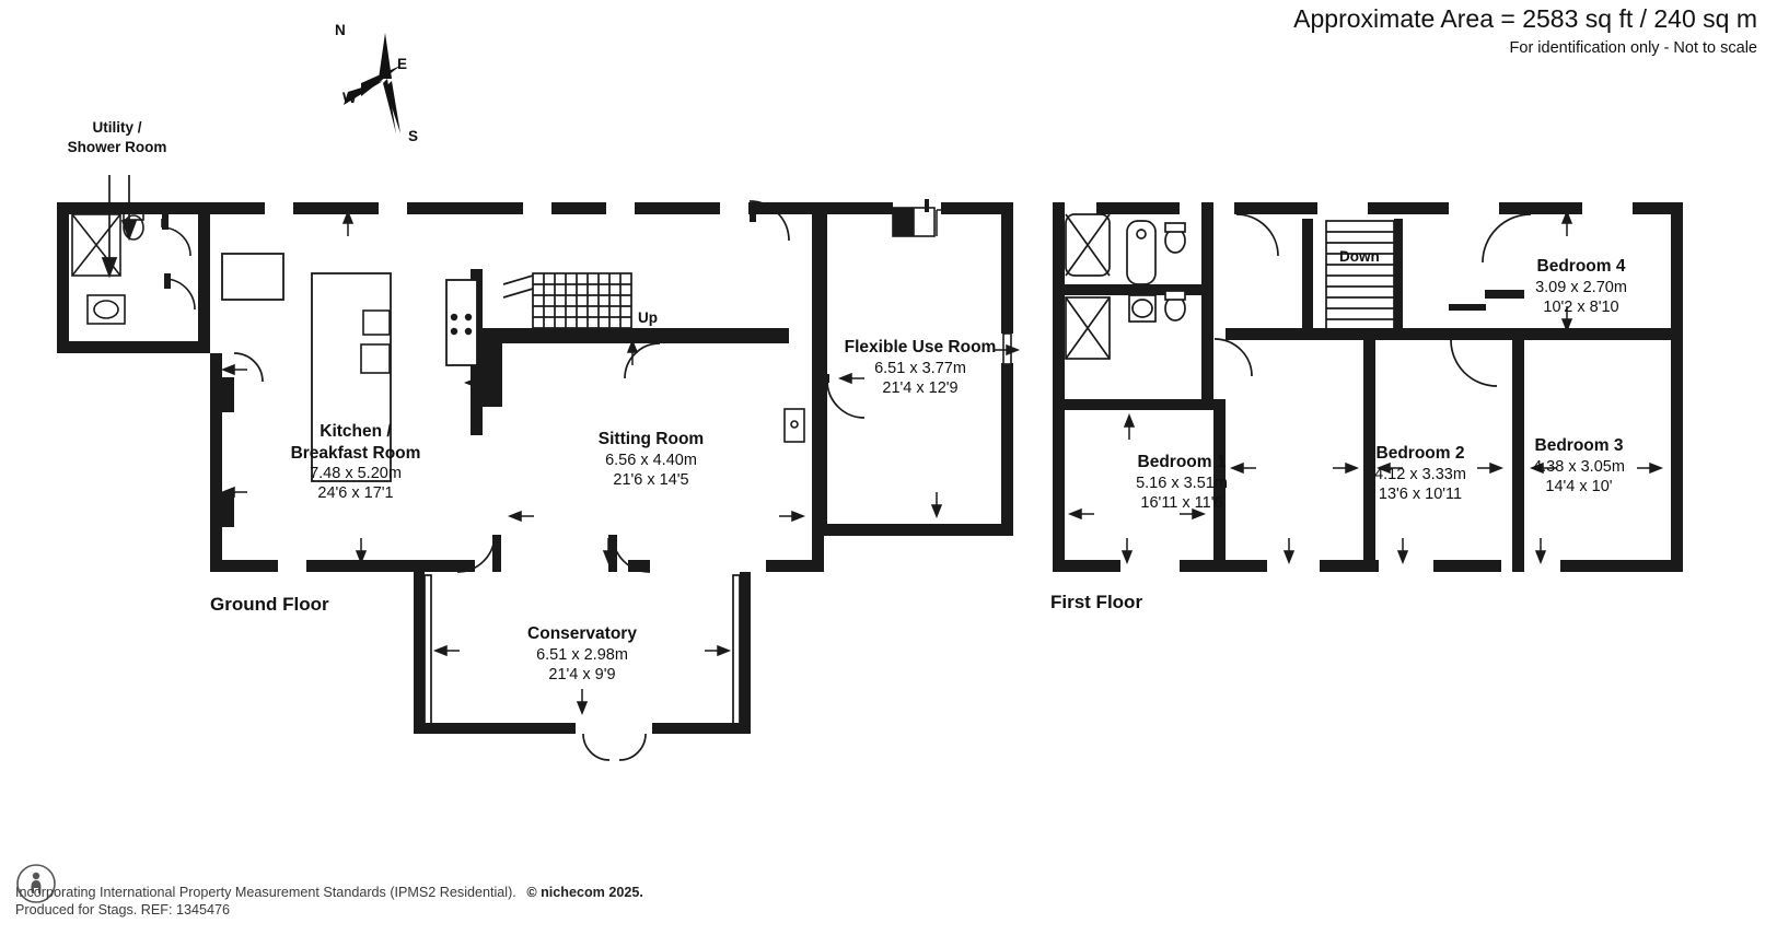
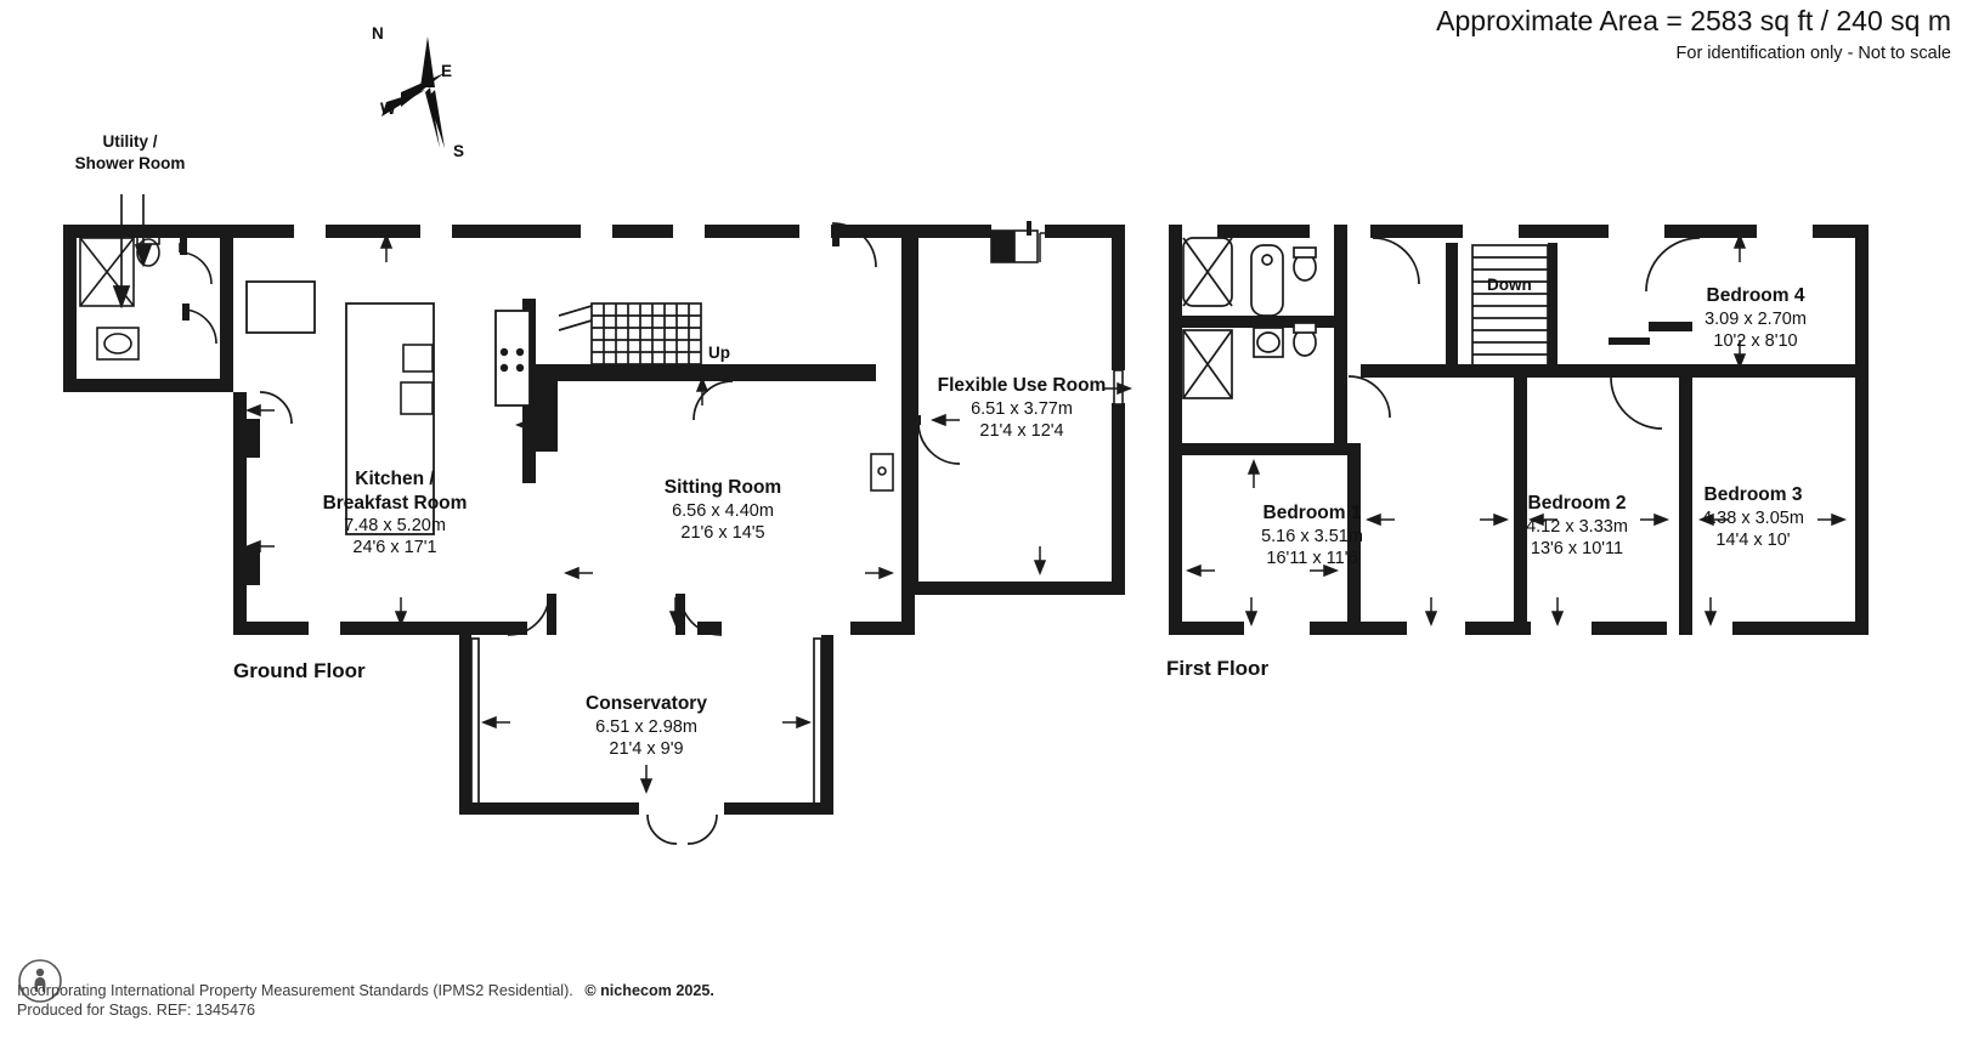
  Approximate Area = 2583 sq ft / 240 sq m
  For identification only - Not to scale
  N
  E
  S
  W
  Utility /
  Shower Room
  Kitchen /
  Breakfast Room
  7.48 x 5.20m
  24'6 x 17'1
  Sitting Room
  6.56 x 4.40m
  21'6 x 14'5
  Flexible Use Room
  6.51 x 3.77m
- 21'4 x 12'9
+ 21'4 x 12'4
  Conservatory
  6.51 x 2.98m
  21'4 x 9'9
  Up
  Ground Floor
  Down
  Bedroom 1
  5.16 x 3.51m
  16'11 x 11'6
  Bedroom 2
  4.12 x 3.33m
  13'6 x 10'11
  Bedroom 3
  4.38 x 3.05m
  14'4 x 10'
  Bedroom 4
  3.09 x 2.70m
  10'2 x 8'10
  First Floor
  Incorporating International Property Measurement Standards (IPMS2 Residential). © nichecom 2025.
  Produced for Stags. REF: 1345476
